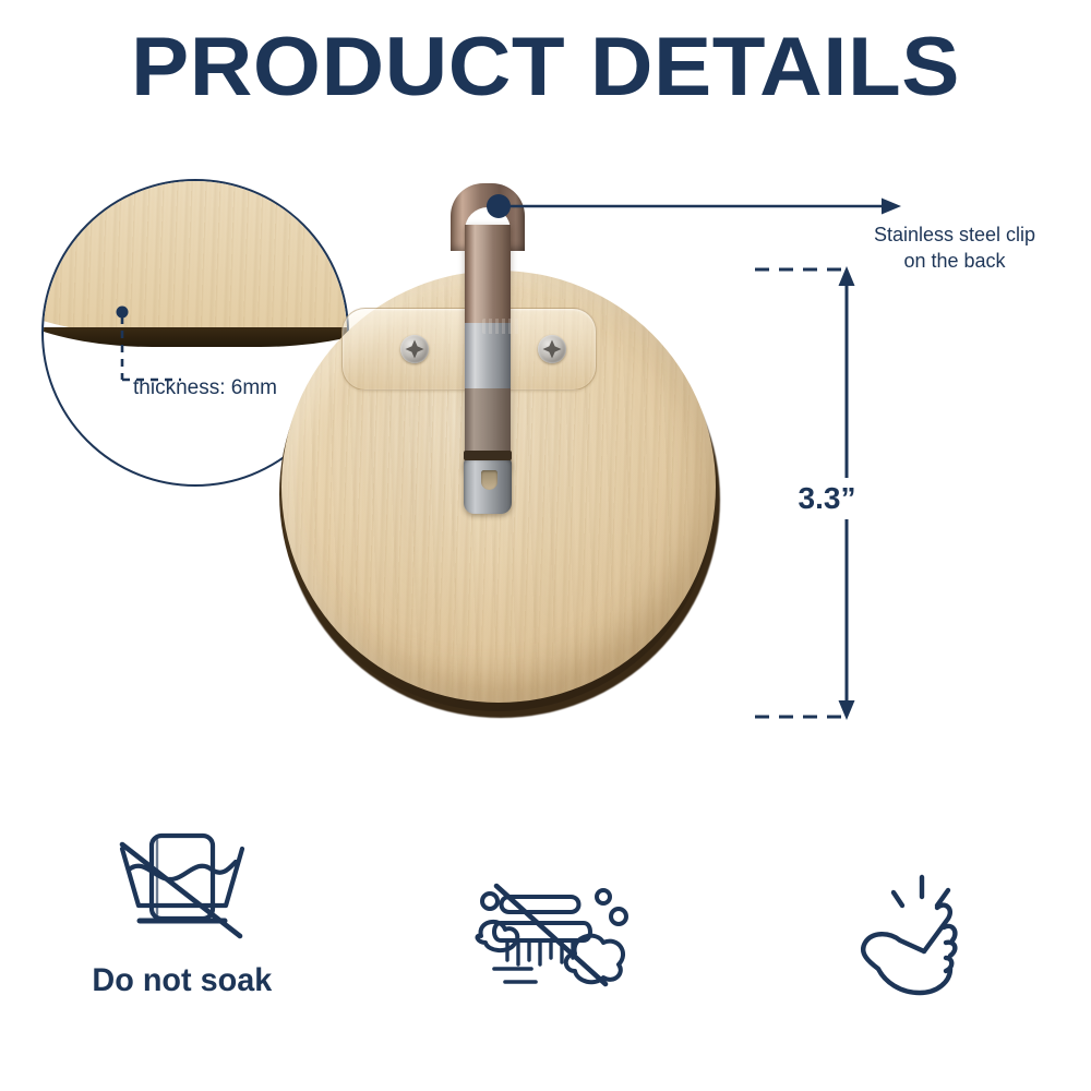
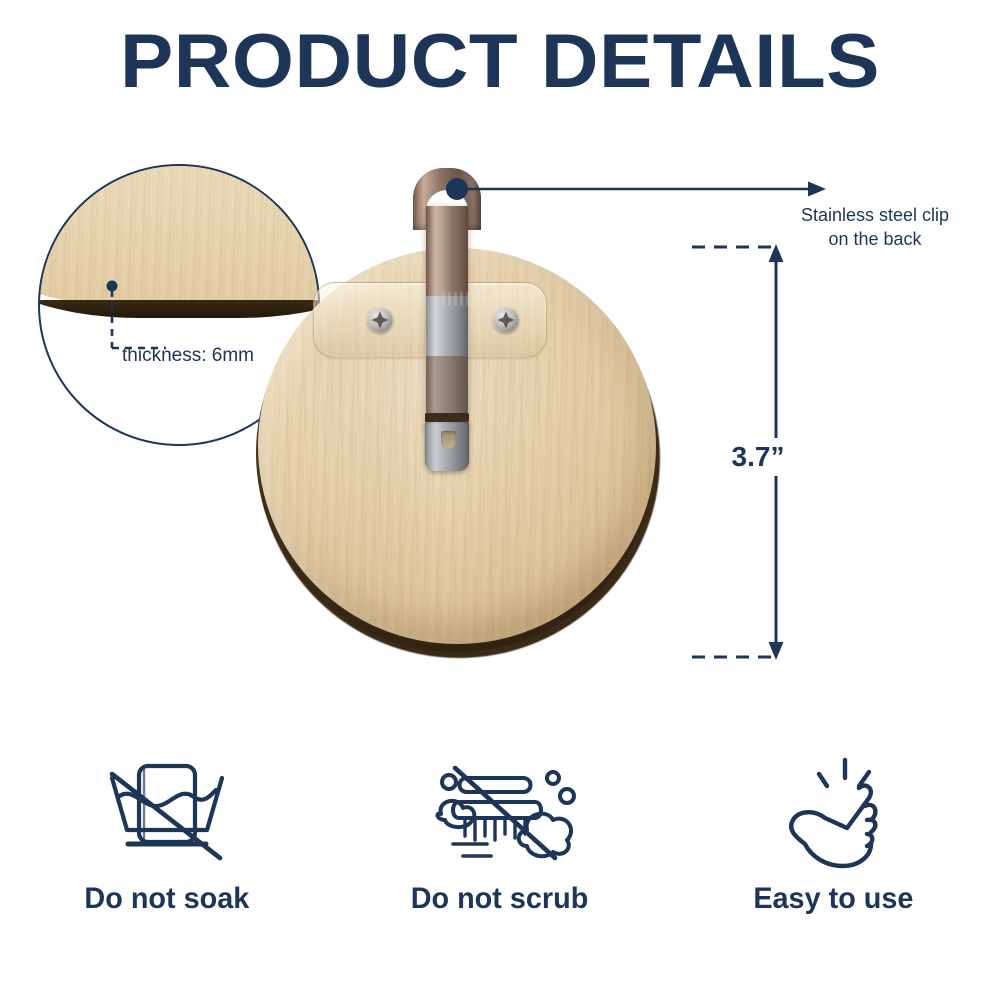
  PRODUCT DETAILS
  thickness: 6mm
  Stainless steel clip
  on the back
- 3.3”
+ 3.7”
  Do not soak
+ Do not scrub
+ Easy to use
